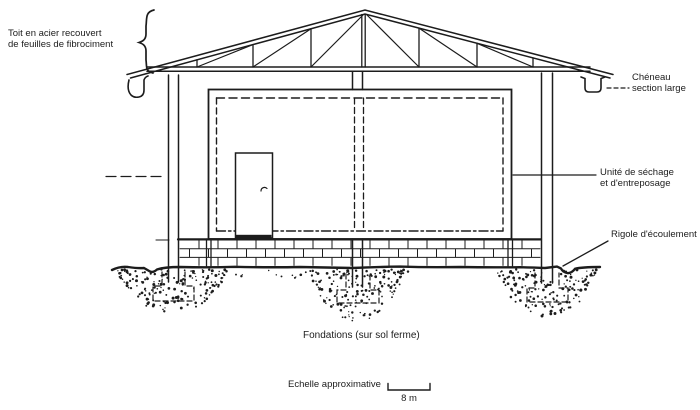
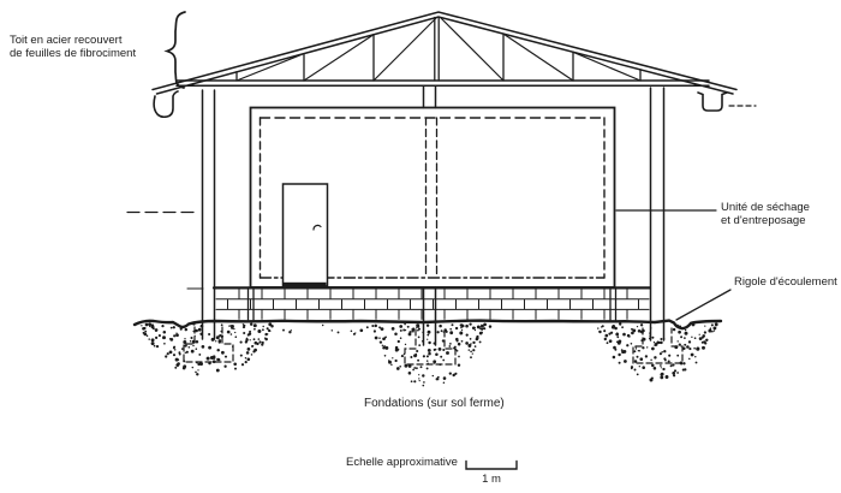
  Toit en acier recouvert
  de feuilles de fibrociment
- Chéneau
- section large
  Unité de séchage
  et d'entreposage
  Rigole d'écoulement
  Fondations (sur sol ferme)
  Echelle approximative
- 8 m
+ 1 m
